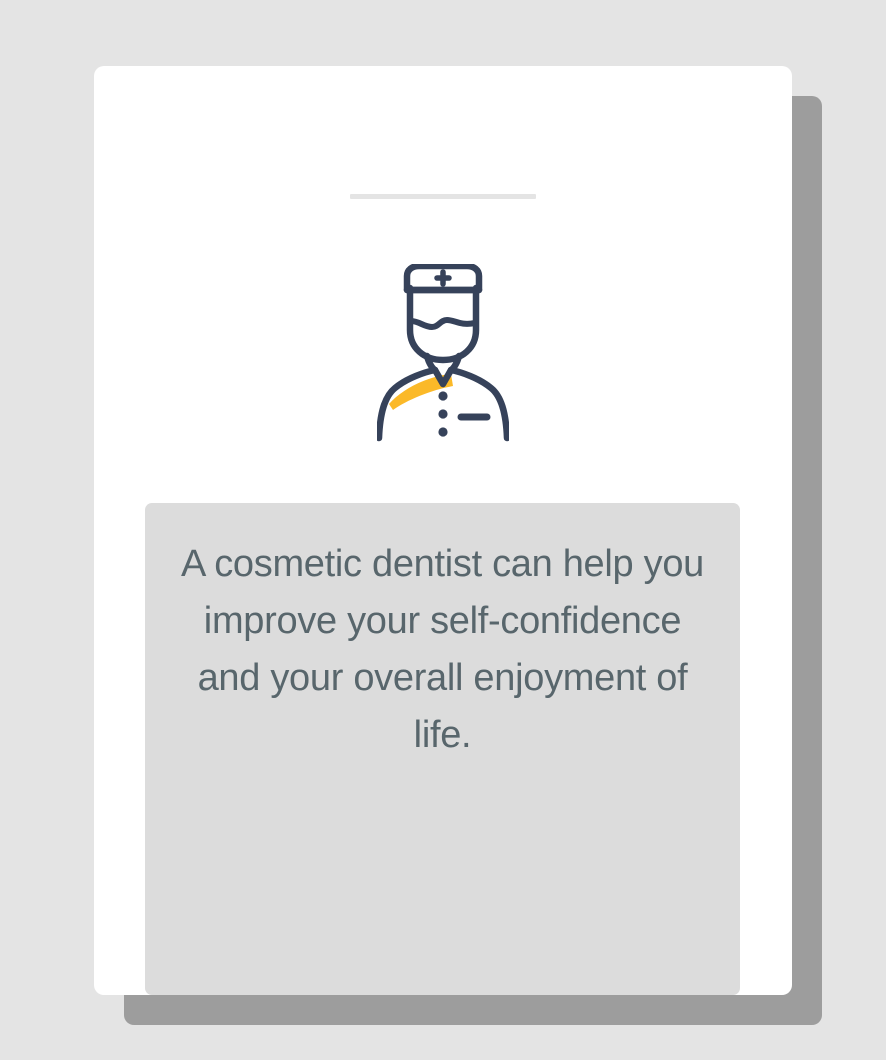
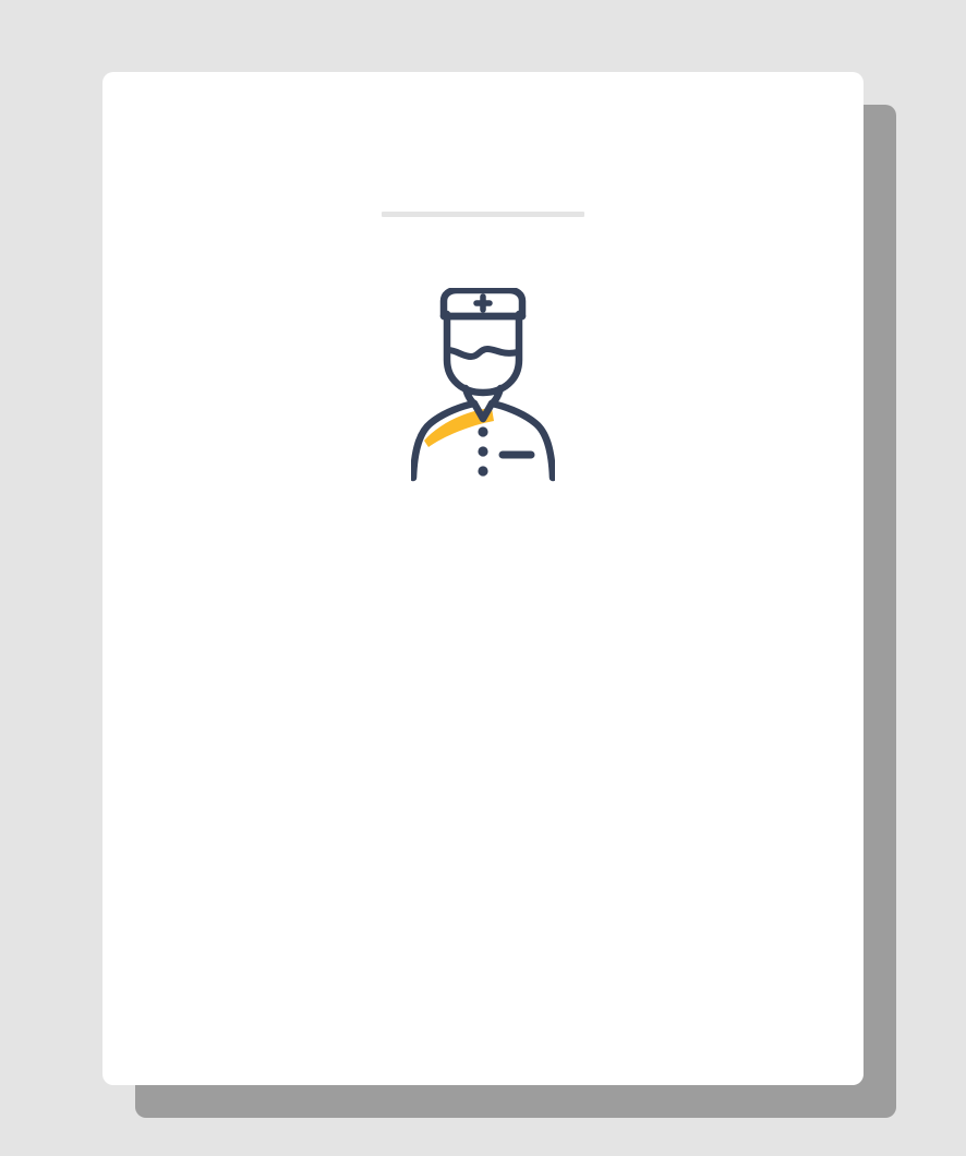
- A cosmetic dentist can help you improve your self-confidence and your overall enjoyment of life.
